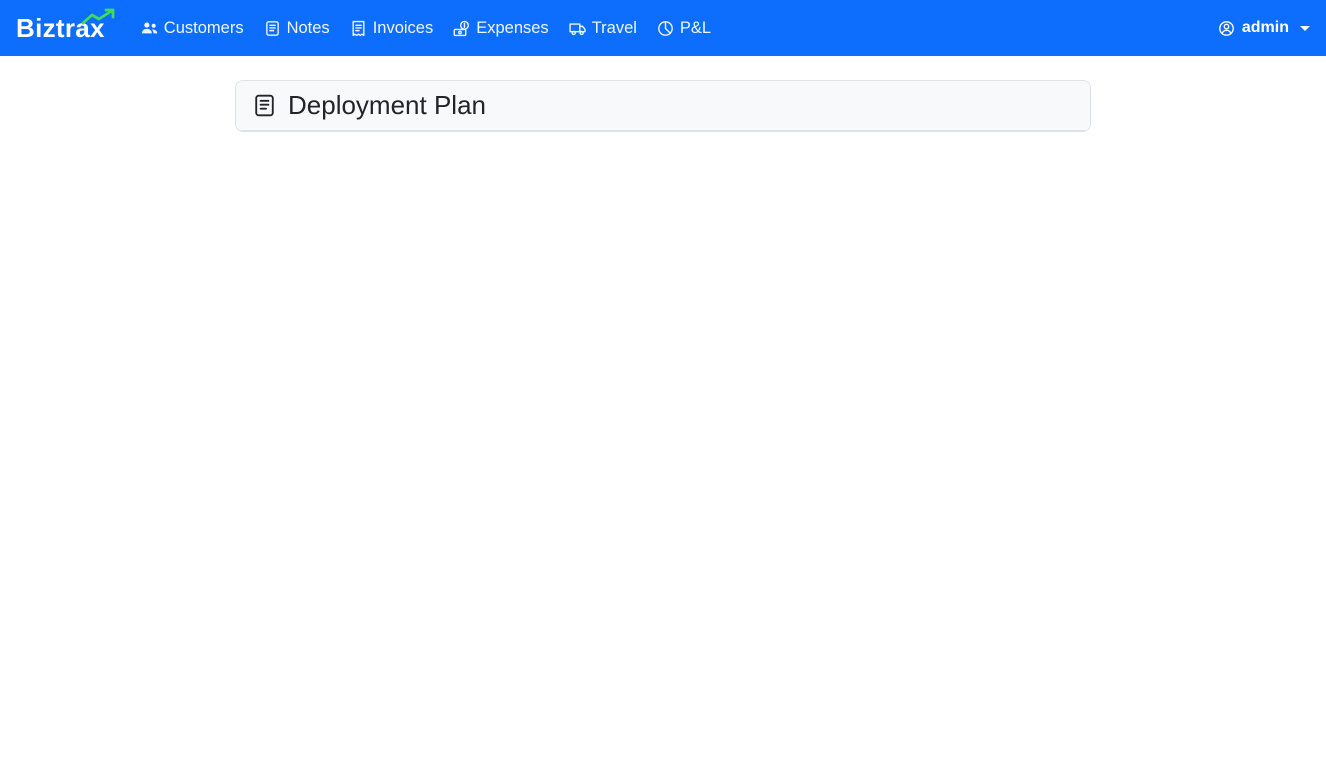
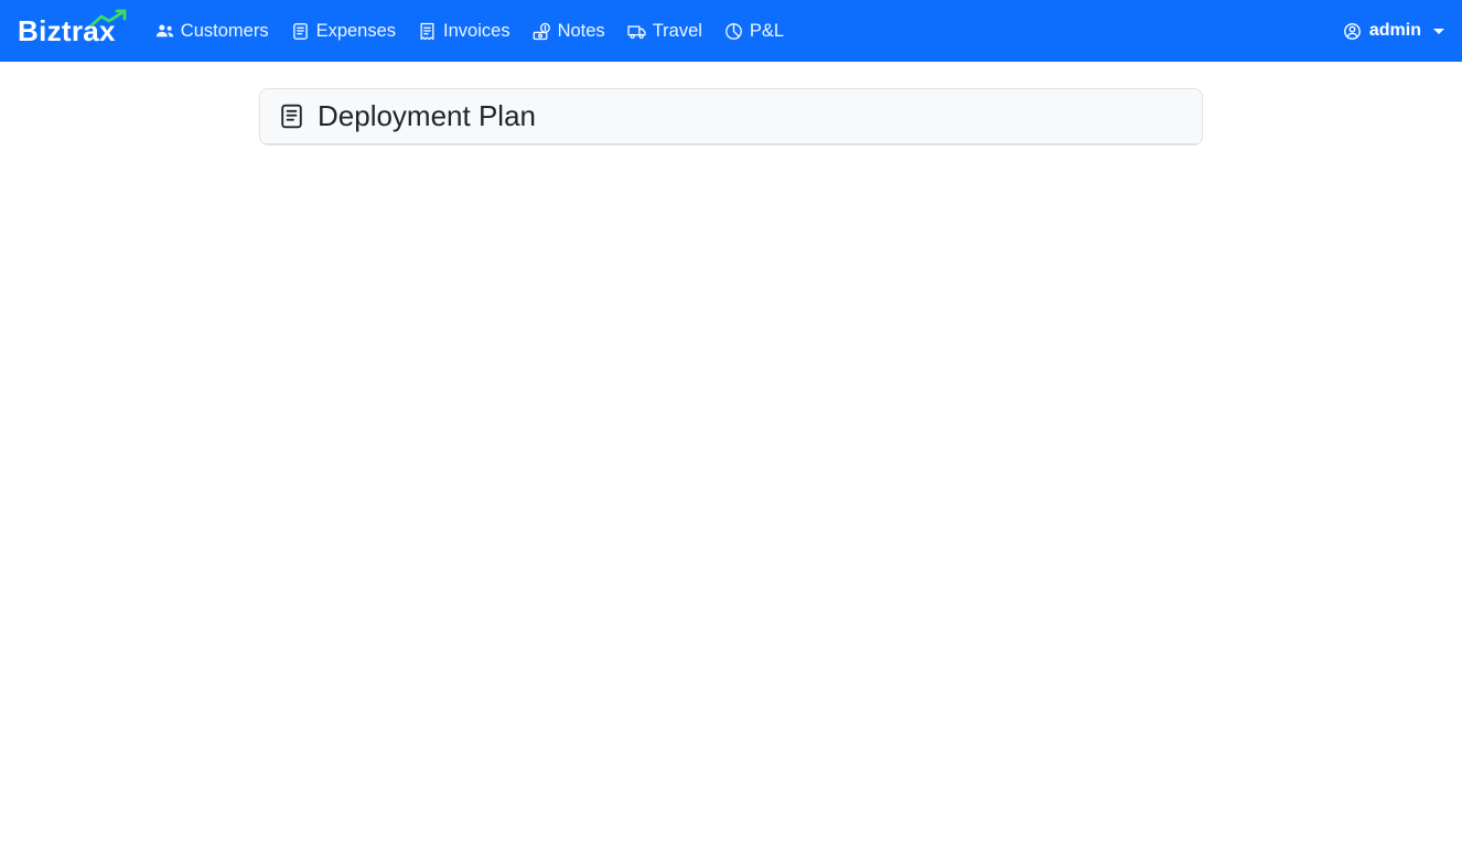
  Biztrax
  Customers
- Notes
+ Expenses
  Invoices
- Expenses
+ Notes
  Travel
  P&L
  admin
  Deployment Plan
